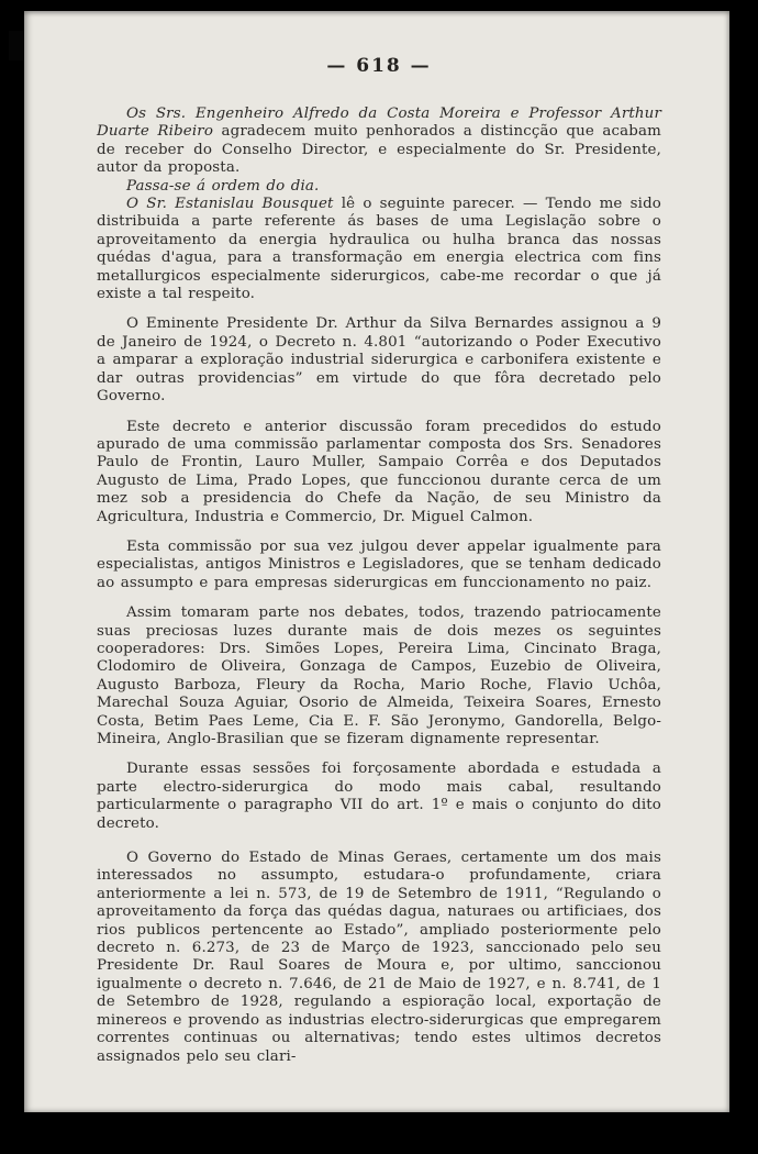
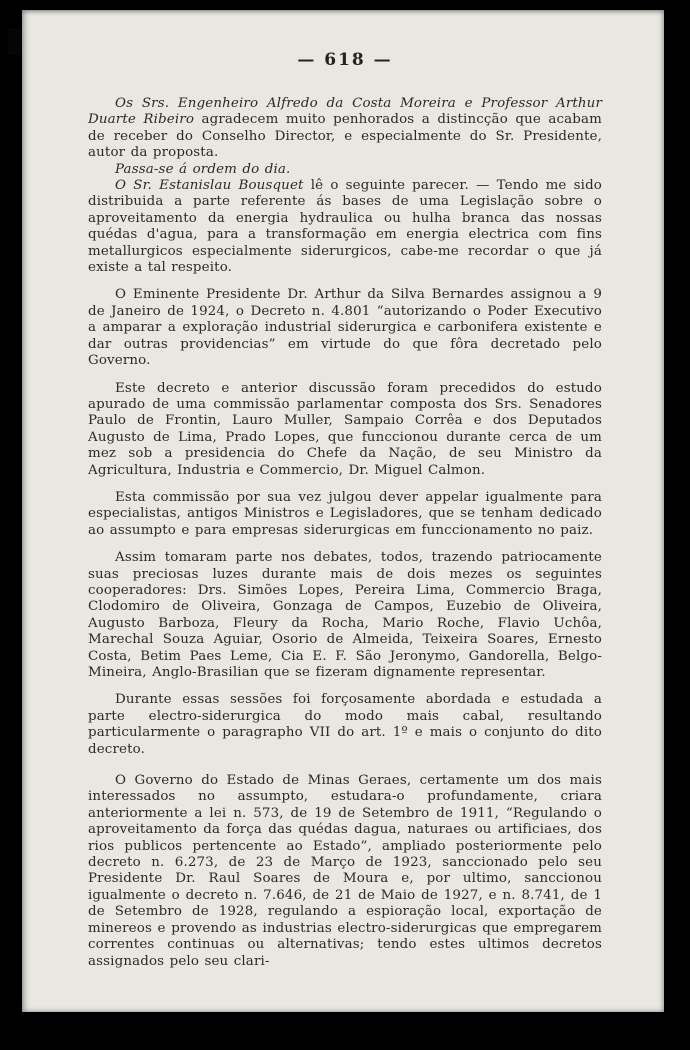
  — 618 —
  Os Srs. Engenheiro Alfredo da Costa Moreira e Professor Arthur Duarte Ribeiro agradecem muito penhorados a distincção que acabam de receber do Conselho Director, e especialmente do Sr. Presidente, autor da proposta.
  Passa-se á ordem do dia.
  O Sr. Estanislau Bousquet lê o seguinte parecer. — Tendo me sido distribuida a parte referente ás bases de uma Legislação sobre o aproveitamento da energia hydraulica ou hulha branca das nossas quédas d'agua, para a transformação em energia electrica com fins metallurgicos especialmente siderurgicos, cabe-me recordar o que já existe a tal respeito.
  O Eminente Presidente Dr. Arthur da Silva Bernardes assignou a 9 de Janeiro de 1924, o Decreto n. 4.801 “autorizando o Poder Executivo a amparar a exploração industrial siderurgica e carbonifera existente e dar outras providencias” em virtude do que fôra decretado pelo Governo.
  Este decreto e anterior discussão foram precedidos do estudo apurado de uma commissão parlamentar composta dos Srs. Senadores Paulo de Frontin, Lauro Muller, Sampaio Corrêa e dos Deputados Augusto de Lima, Prado Lopes, que funccionou durante cerca de um mez sob a presidencia do Chefe da Nação, de seu Ministro da Agricultura, Industria e Commercio, Dr. Miguel Calmon.
  Esta commissão por sua vez julgou dever appelar igualmente para especialistas, antigos Ministros e Legisladores, que se tenham dedicado ao assumpto e para empresas siderurgicas em funccionamento no paiz.
- Assim tomaram parte nos debates, todos, trazendo patriocamente suas preciosas luzes durante mais de dois mezes os seguintes cooperadores: Drs. Simões Lopes, Pereira Lima, Cincinato Braga, Clodomiro de Oliveira, Gonzaga de Campos, Euzebio de Oliveira, Augusto Barboza, Fleury da Rocha, Mario Roche, Flavio Uchôa, Marechal Souza Aguiar, Osorio de Almeida, Teixeira Soares, Ernesto Costa, Betim Paes Leme, Cia E. F. São Jeronymo, Gandorella, Belgo-Mineira, Anglo-Brasilian que se fizeram dignamente representar.
+ Assim tomaram parte nos debates, todos, trazendo patriocamente suas preciosas luzes durante mais de dois mezes os seguintes cooperadores: Drs. Simões Lopes, Pereira Lima, Commercio Braga, Clodomiro de Oliveira, Gonzaga de Campos, Euzebio de Oliveira, Augusto Barboza, Fleury da Rocha, Mario Roche, Flavio Uchôa, Marechal Souza Aguiar, Osorio de Almeida, Teixeira Soares, Ernesto Costa, Betim Paes Leme, Cia E. F. São Jeronymo, Gandorella, Belgo-Mineira, Anglo-Brasilian que se fizeram dignamente representar.
  Durante essas sessões foi forçosamente abordada e estudada a parte electro-siderurgica do modo mais cabal, resultando particularmente o paragrapho VII do art. 1º e mais o conjunto do dito decreto.
  O Governo do Estado de Minas Geraes, certamente um dos mais interessados no assumpto, estudara-o profundamente, criara anteriormente a lei n. 573, de 19 de Setembro de 1911, “Regulando o aproveitamento da força das quédas dagua, naturaes ou artificiaes, dos rios publicos pertencente ao Estado”, ampliado posteriormente pelo decreto n. 6.273, de 23 de Março de 1923, sanccionado pelo seu Presidente Dr. Raul Soares de Moura e, por ultimo, sanccionou igualmente o decreto n. 7.646, de 21 de Maio de 1927, e n. 8.741, de 1 de Setembro de 1928, regulando a espioração local, exportação de minereos e provendo as industrias electro-siderurgicas que empregarem correntes continuas ou alternativas; tendo estes ultimos decretos assignados pelo seu clari-
